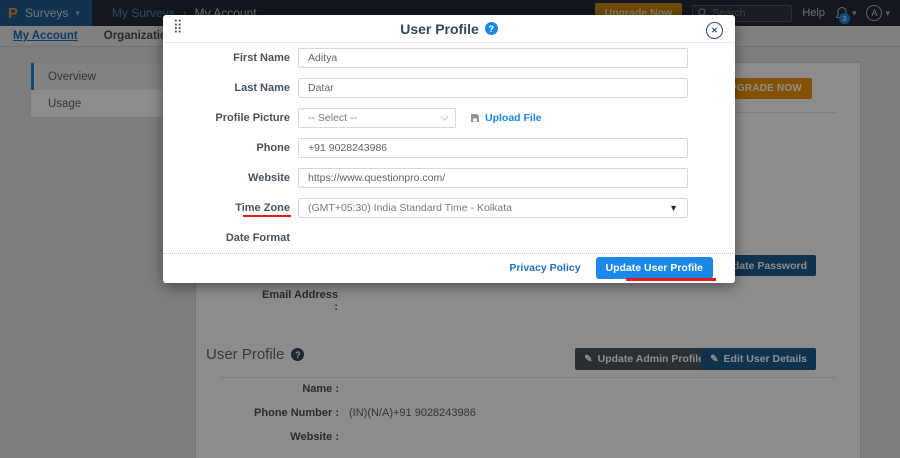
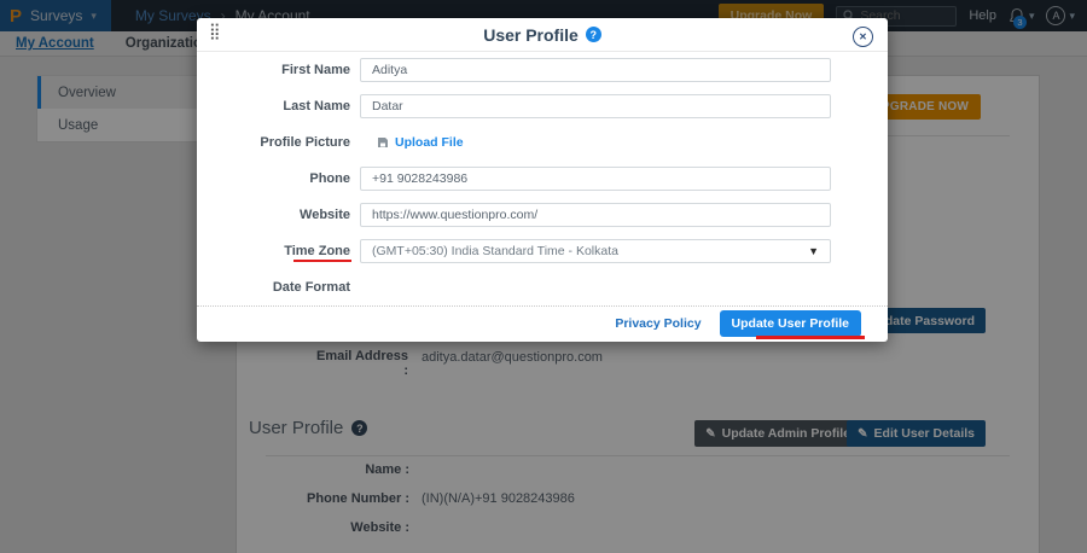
  P
  Surveys
  ▾
  My Surveys
  ›
  My Account
  Upgrade Now
  Search
  Help
  3
  ▾
  A
  ▾
  My Account
  Organizati
  Overview
  Usage
  GRADE NOW
  Email Address :
+ aditya.datar@questionpro.com
  date Password
  User Profile
  ?
  ✎
  Update Admin Profil
  ✎
  Edit User Details
  Name :
  Phone Number :
  (IN)(N/A)+91 9028243986
  Website :
  ⣿
  User Profile
  ?
  ✕
  First Name
  Aditya
  Last Name
  Datar
  Profile Picture
- -- Select --
  Upload File
  Phone
  +91 9028243986
  Website
  https://www.questionpro.com/
  Time Zone
  (GMT+05:30) India Standard Time - Kolkata
  ▼
  Date Format
  Privacy Policy
  Update User Profile
